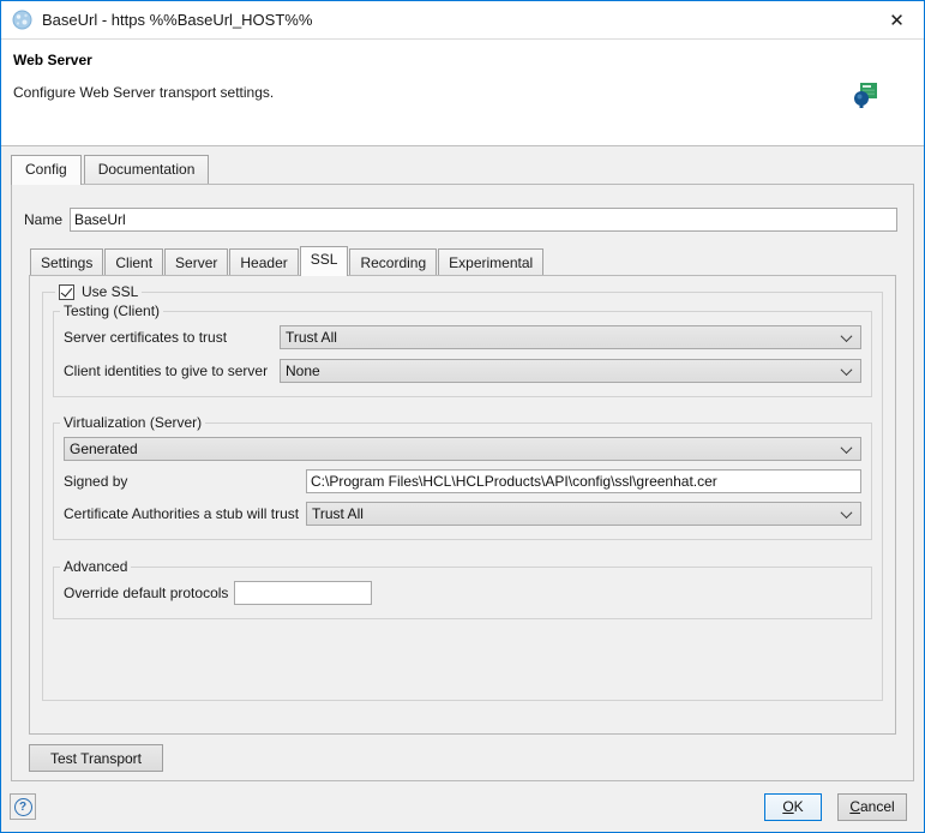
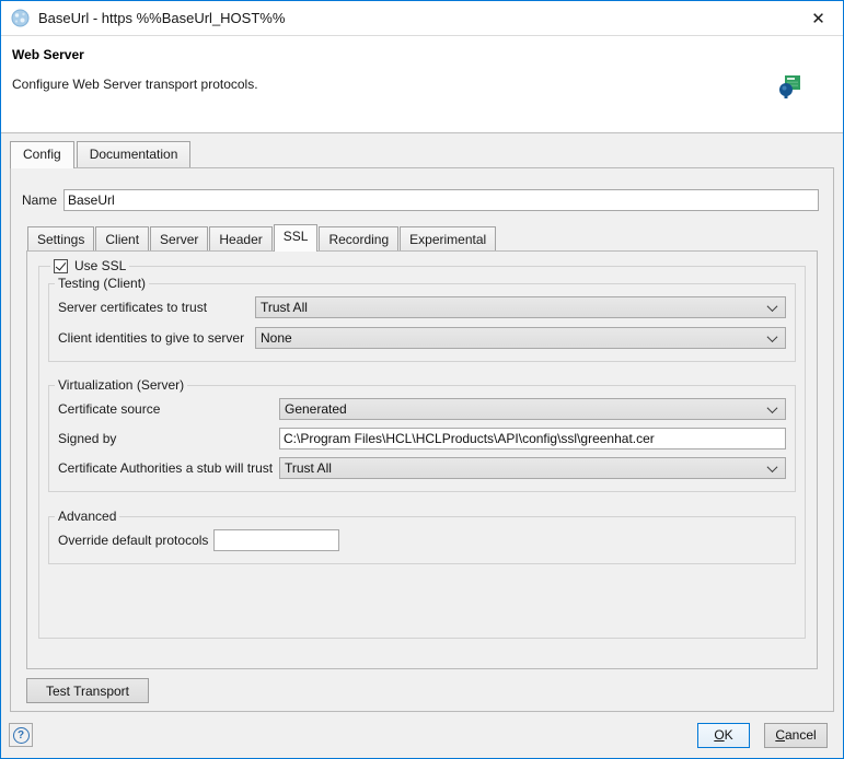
  BaseUrl - https %%BaseUrl_HOST%%
  ✕
  Web Server
- Configure Web Server transport settings.
+ Configure Web Server transport protocols.
  Config
  Documentation
  Name
  BaseUrl
  Settings
  Client
  Server
  Header
  SSL
  Recording
  Experimental
  Use SSL
  Testing (Client)
  Server certificates to trust
  Trust All
  Client identities to give to server
  None
  Virtualization (Server)
+ Certificate source
  Generated
  Signed by
  C:\Program Files\HCL\HCLProducts\API\config\ssl\greenhat.cer
  Certificate Authorities a stub will trust
  Trust All
  Advanced
  Override default protocols
  Test Transport
  ?
  OK
  Cancel
